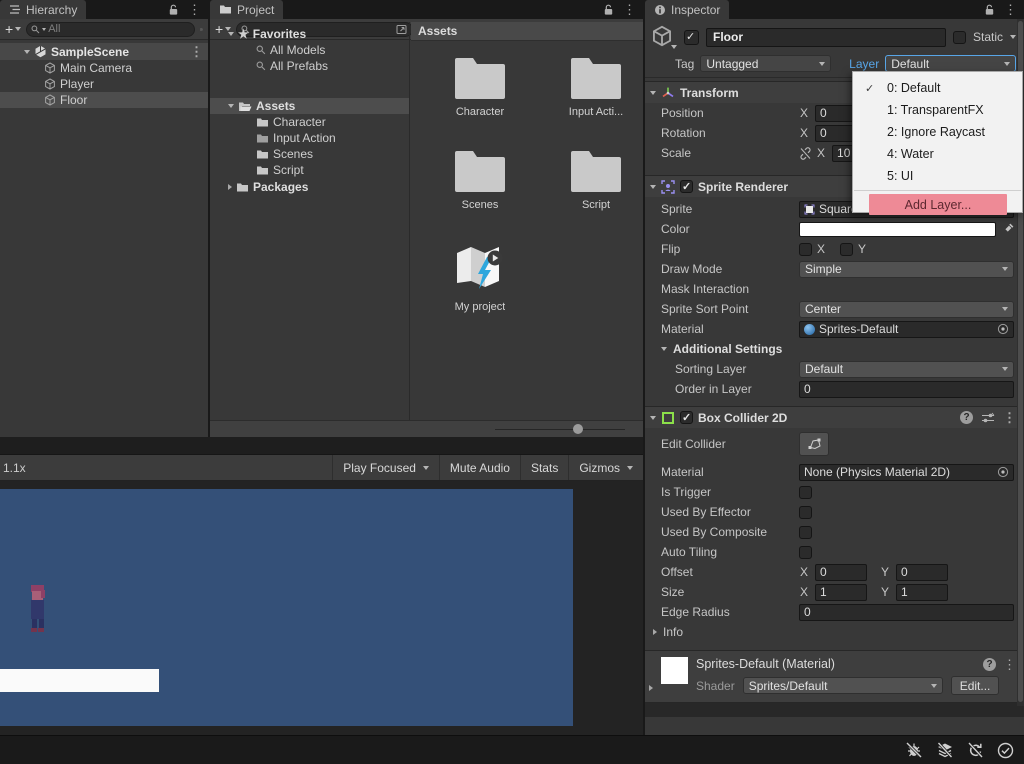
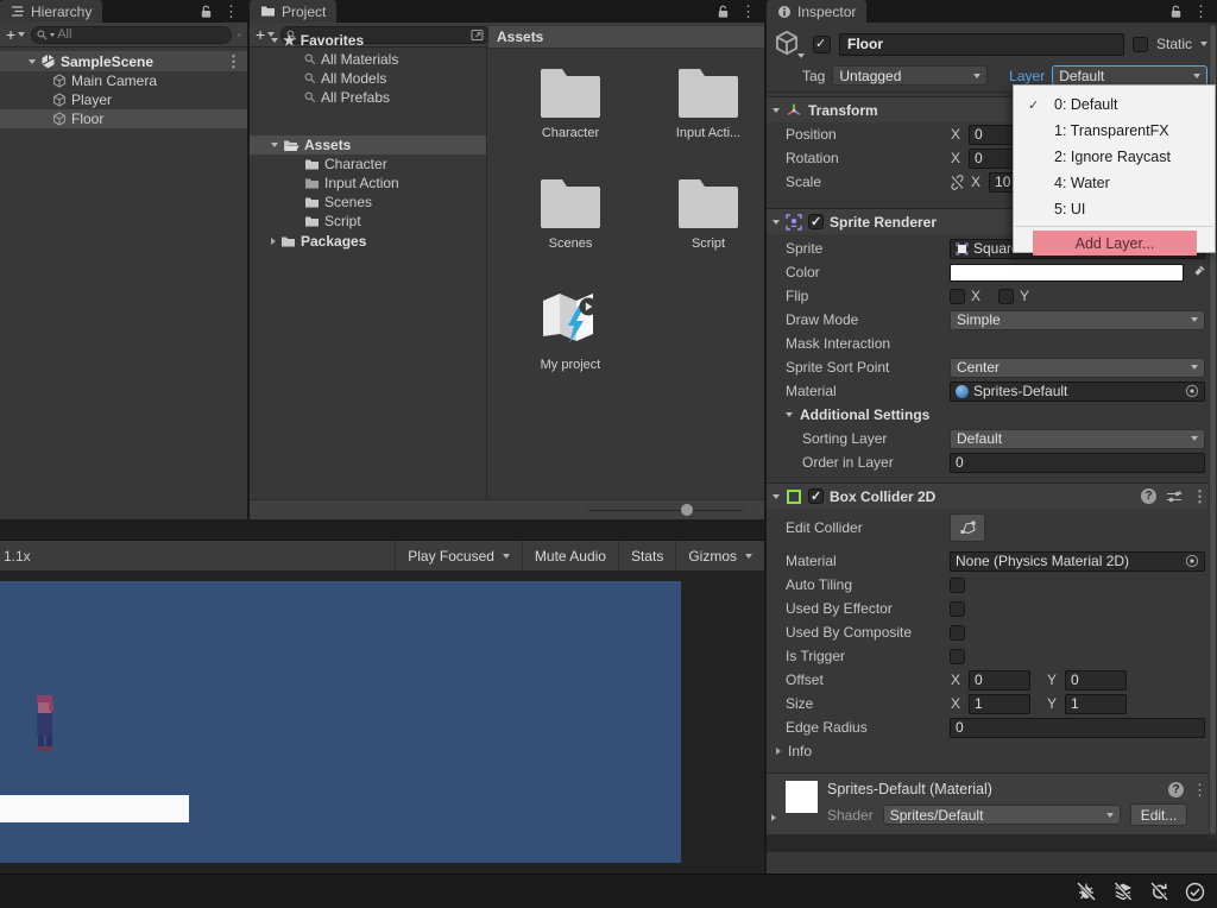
  Hierarchy
  ⋮
  +
  All
  SampleScene
  ⋮
  Main Camera
  Player
  Floor
  Project
  ⋮
  +
  ★
  Favorites
+ All Materials
  All Models
  All Prefabs
  Assets
  Character
  Input Action
  Scenes
  Script
  Packages
  Assets
  Character
  Input Acti...
  Scenes
  Script
  My project
  1.1x
  Play Focused
  Mute Audio
  Stats
  Gizmos
  Inspector
  ⋮
  Floor
  Static
  Tag
  Untagged
  Layer
  Default
  Transform
  Position
  X
  0
  Rotation
  X
  0
  Scale
  X
  10
  Sprite Renderer
  Sprite
  Squar
  Color
  Flip
  X
  Y
  Draw Mode
  Simple
  Mask Interaction
  Sprite Sort Point
  Center
  Material
  Sprites-Default
  Additional Settings
  Sorting Layer
  Default
  Order in Layer
  0
  Box Collider 2D
  ?
  ⋮
  Edit Collider
  Material
  None (Physics Material 2D)
- Is Trigger
+ Auto Tiling
  Used By Effector
  Used By Composite
- Auto Tiling
+ Is Trigger
  Offset
  X
  0
  Y
  0
  Size
  X
  1
  Y
  1
  Edge Radius
  0
  Info
  Sprites-Default (Material)
  ?
  ⋮
  Shader
  Sprites/Default
  Edit...
  ✓
  0: Default
  1: TransparentFX
  2: Ignore Raycast
  4: Water
  5: UI
  Add Layer...
